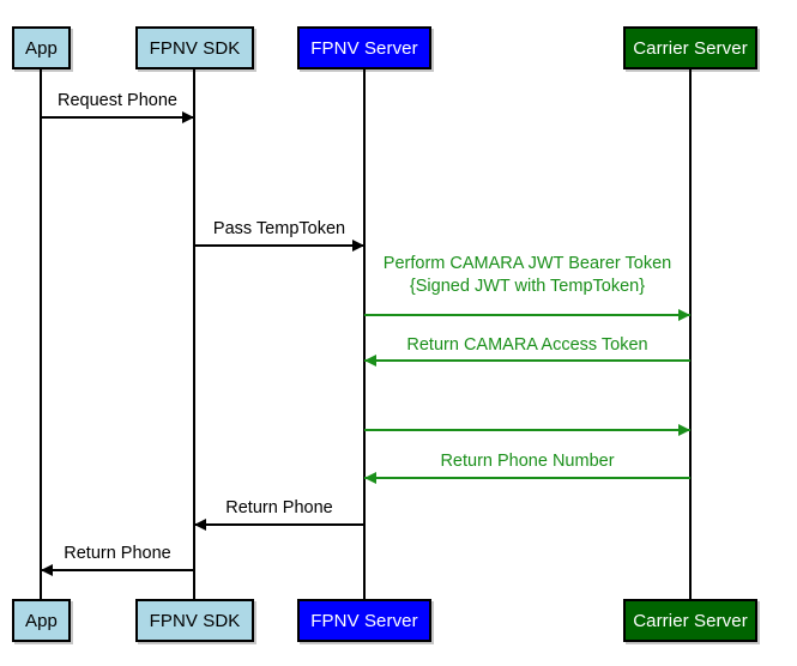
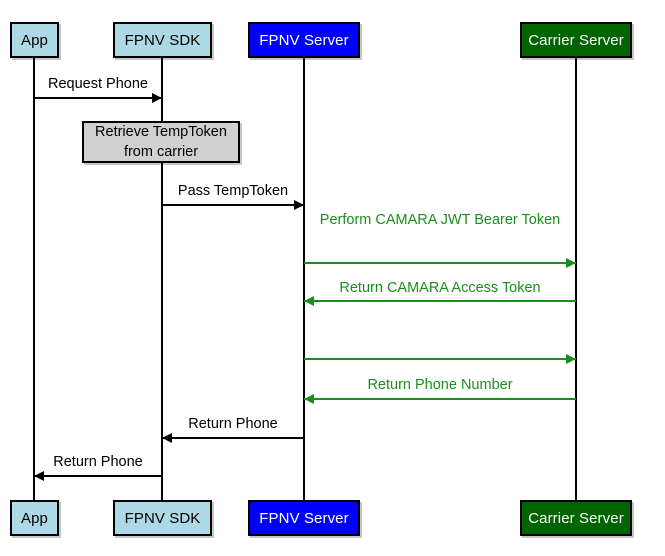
  App
  FPNV SDK
  FPNV Server
  Carrier Server
  App
  FPNV SDK
  FPNV Server
  Carrier Server
  Request Phone
  Pass TempToken
  Perform CAMARA JWT Bearer Token
- {Signed JWT with TempToken}
  Return CAMARA Access Token
  Return Phone Number
  Return Phone
  Return Phone
+ Retrieve TempToken
+ from carrier
